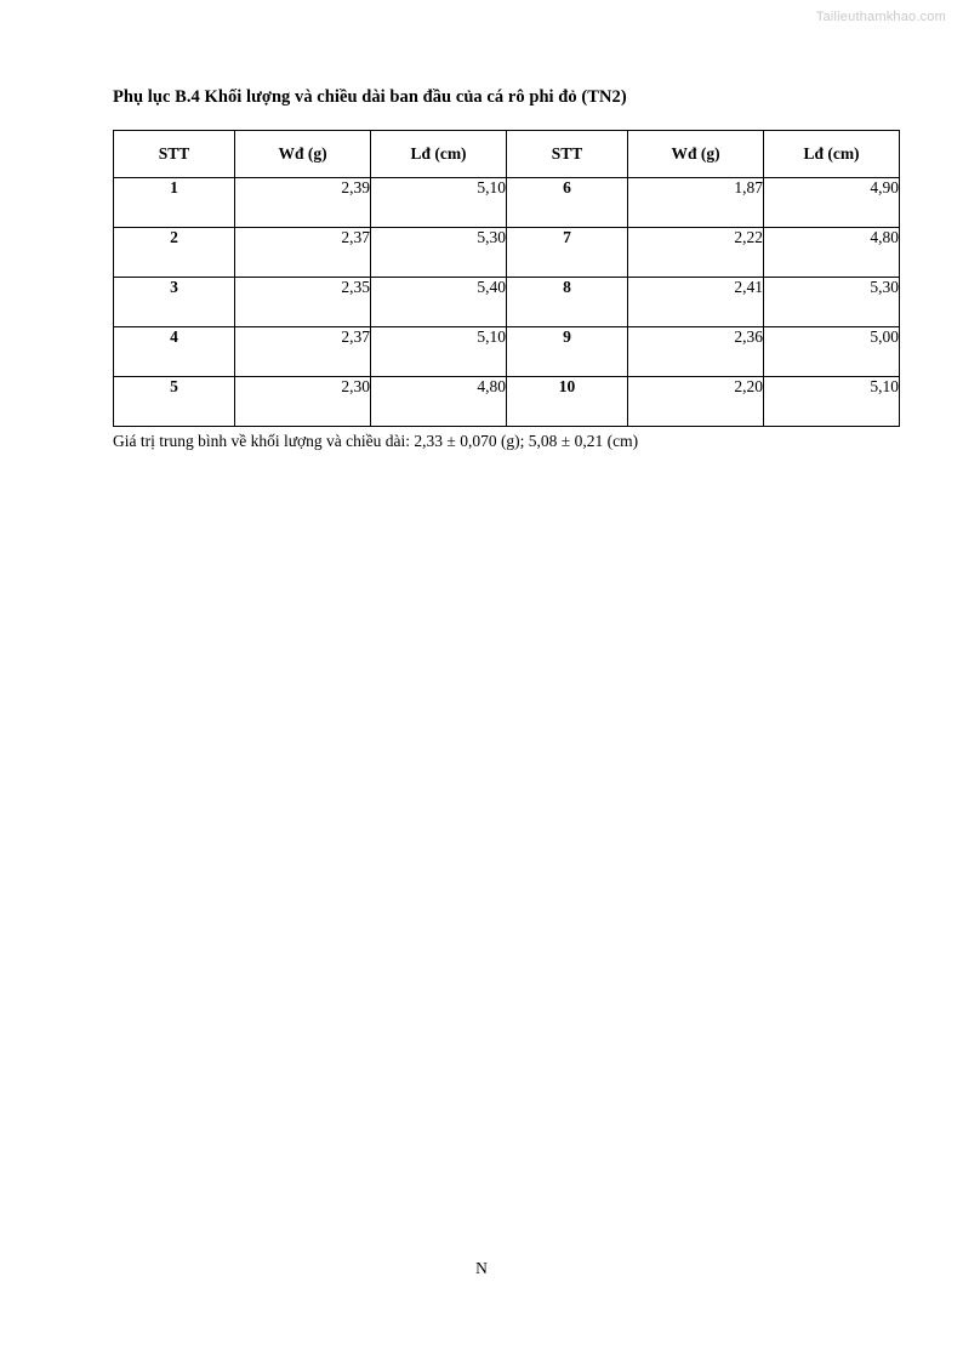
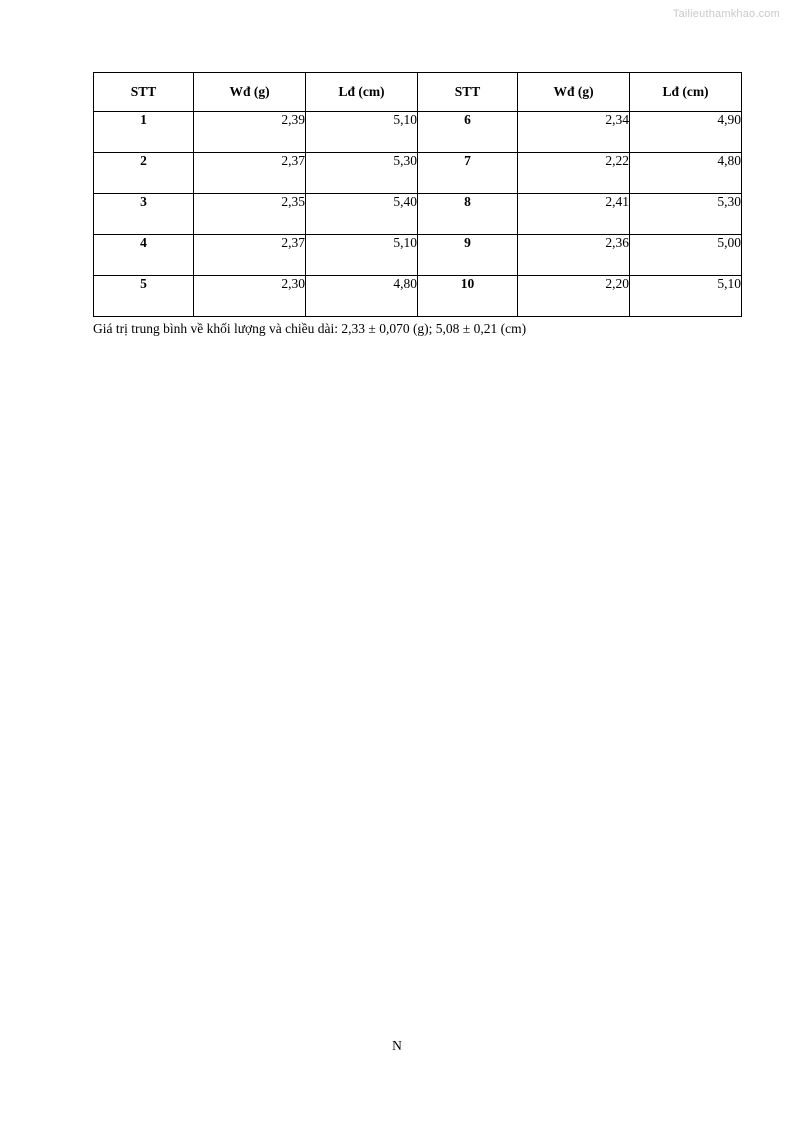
  Tailieuthamkhao.com
- Phụ lục B.4 Khối lượng và chiều dài ban đầu của cá rô phi đỏ (TN2)
  STT	Wđ (g)	Lđ (cm)	STT	Wđ (g)	Lđ (cm)
- 1	2,39	5,10	6	1,87	4,90
+ 1	2,39	5,10	6	2,34	4,90
  2	2,37	5,30	7	2,22	4,80
  3	2,35	5,40	8	2,41	5,30
  4	2,37	5,10	9	2,36	5,00
  5	2,30	4,80	10	2,20	5,10
  Giá trị trung bình về khối lượng và chiều dài: 2,33 ± 0,070 (g); 5,08 ± 0,21 (cm)
  N
